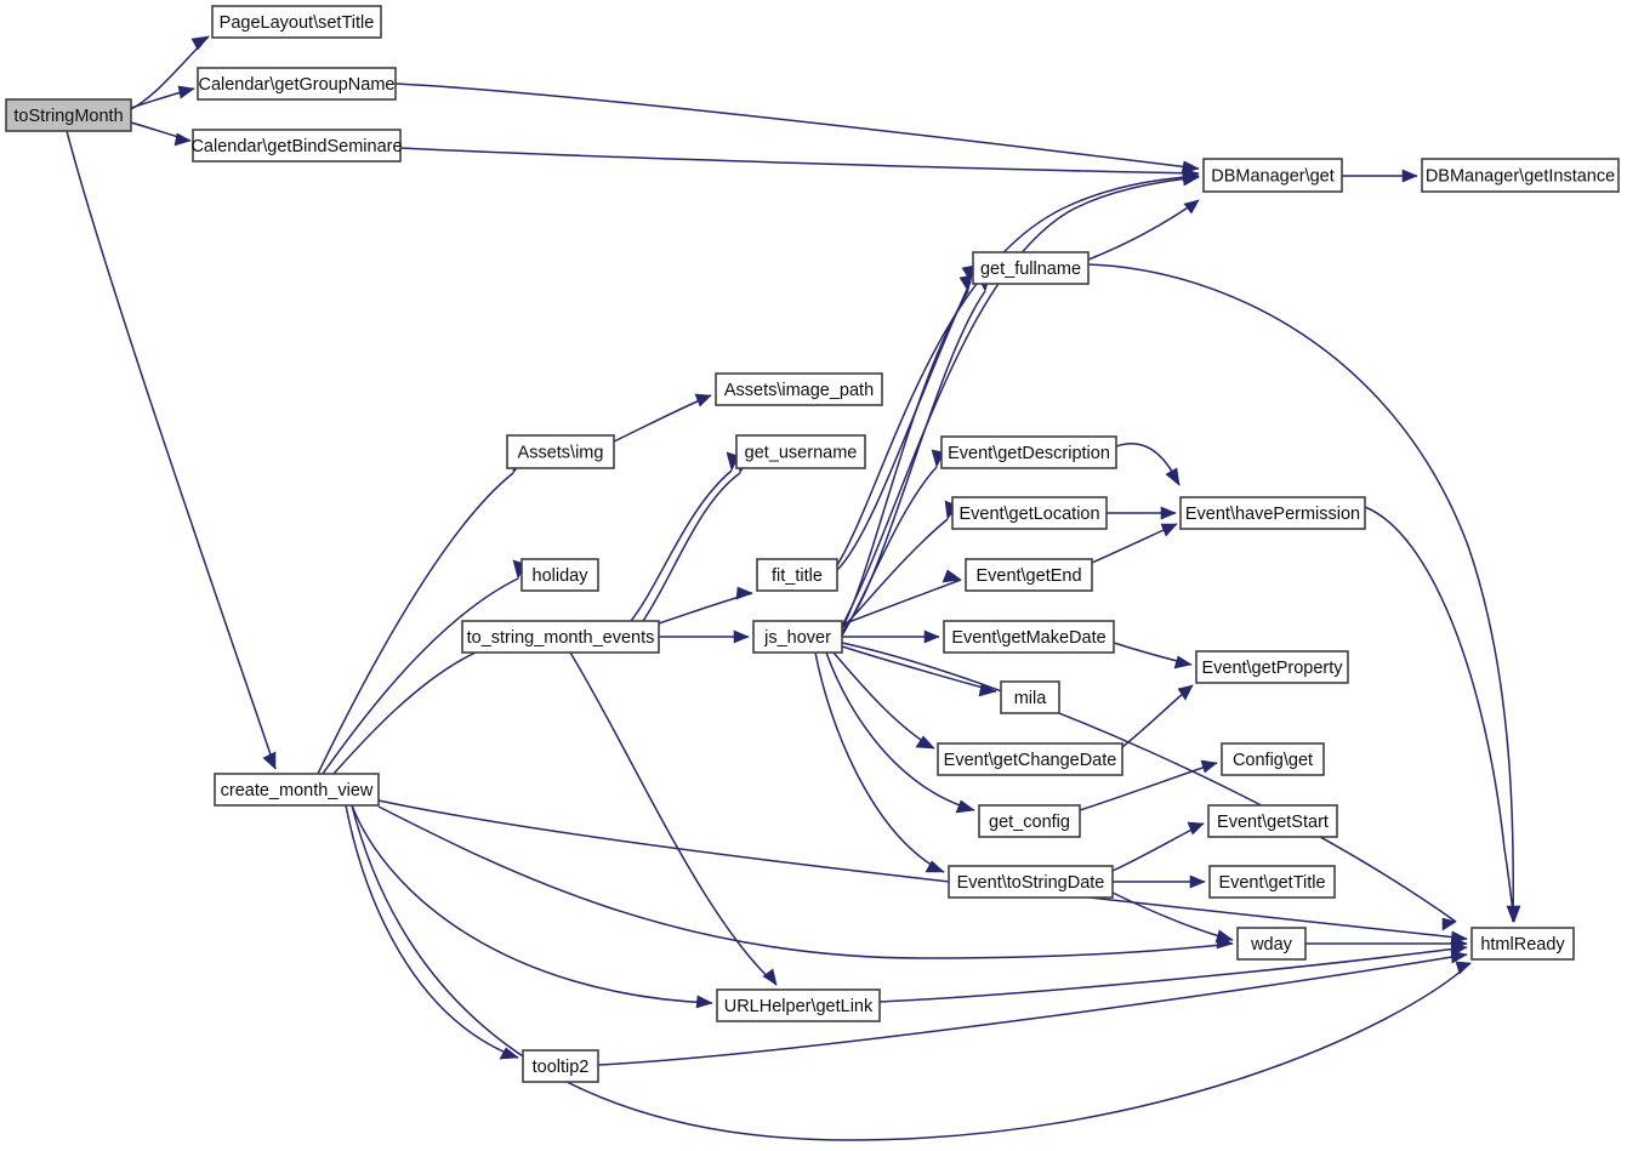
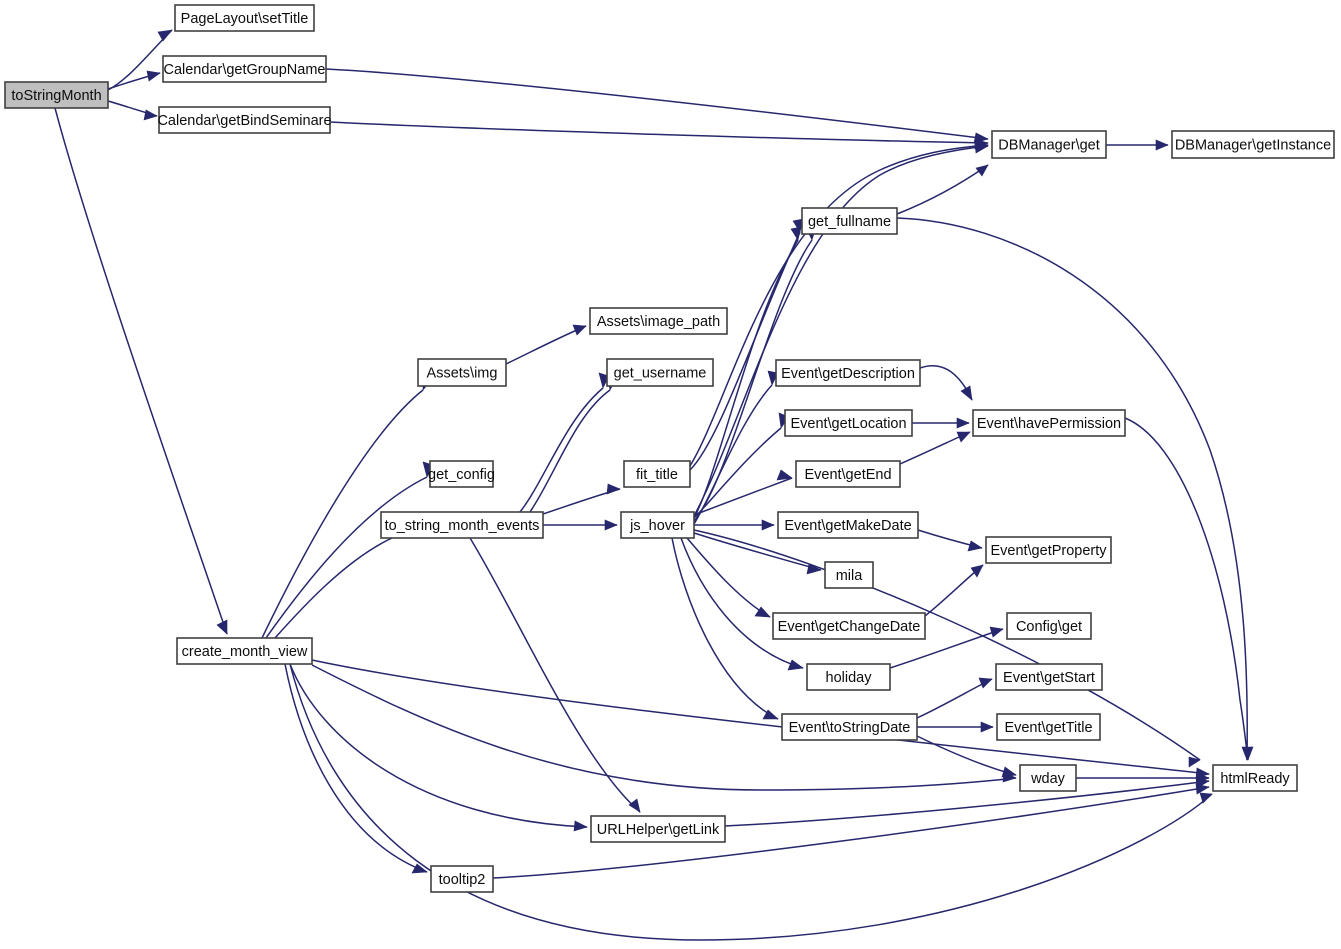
  toStringMonth
  PageLayout\setTitle
  Calendar\getGroupName
  Calendar\getBindSeminare
  DBManager\get
  DBManager\getInstance
  get_fullname
  Assets\image_path
  Assets\img
  get_username
  Event\getDescription
  Event\getLocation
  Event\havePermission
- holiday
+ get_config
  fit_title
  Event\getEnd
  to_string_month_events
  js_hover
  Event\getMakeDate
  Event\getProperty
  mila
  Event\getChangeDate
  Config\get
  create_month_view
- get_config
+ holiday
  Event\getStart
  Event\toStringDate
  Event\getTitle
  wday
  htmlReady
  URLHelper\getLink
  tooltip2
